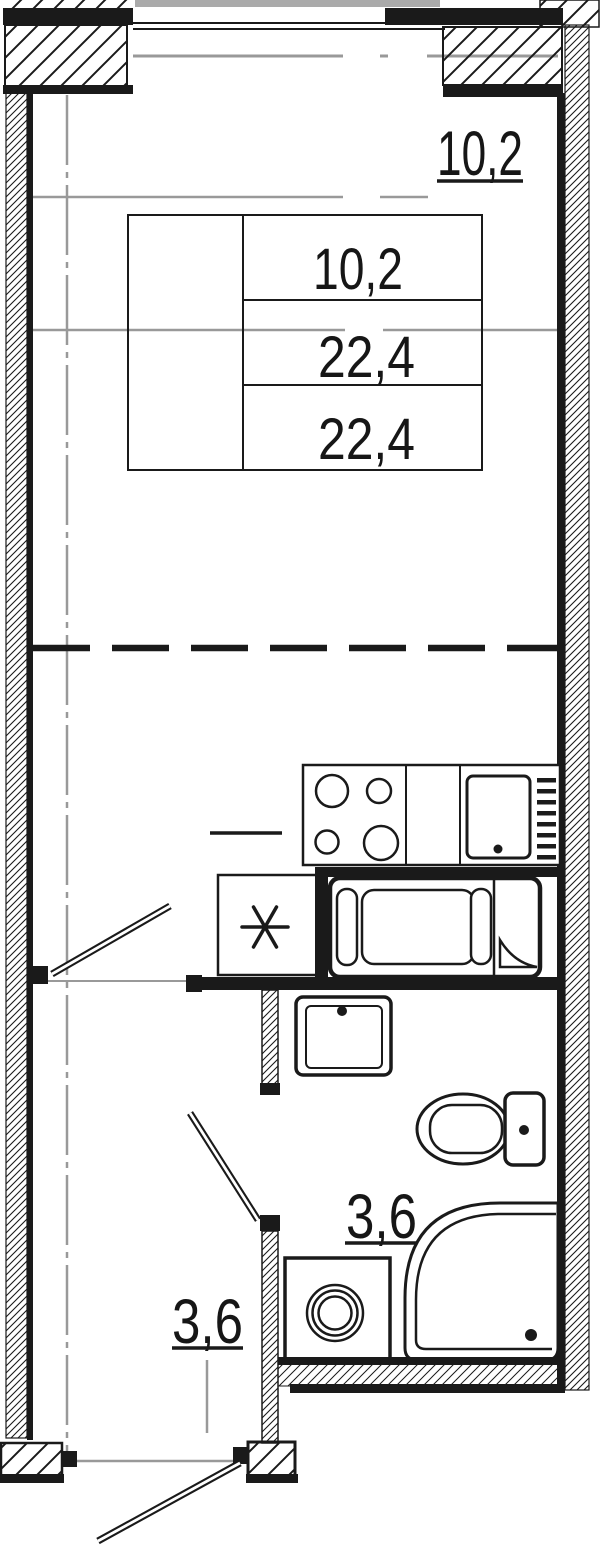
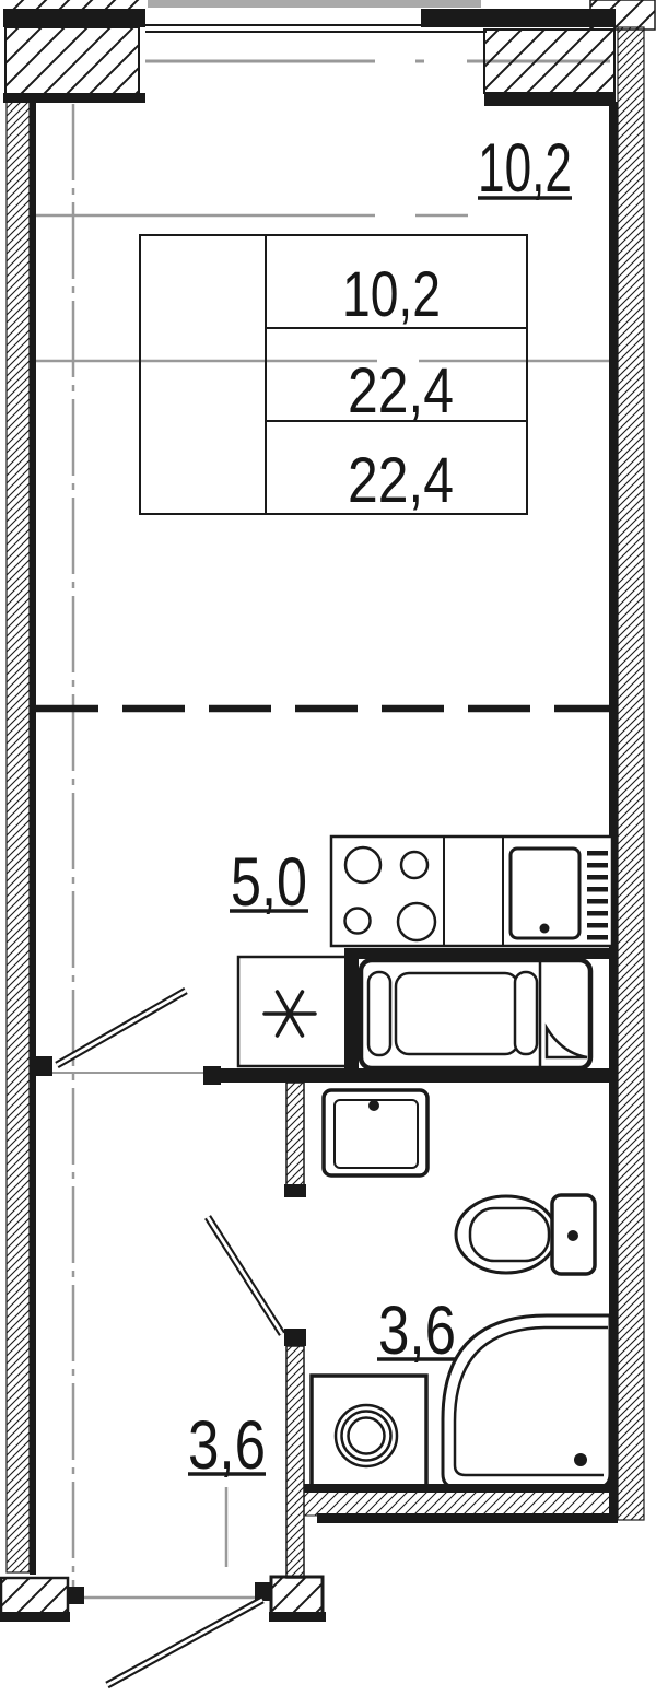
  10,2
  22,4
  22,4
  10,2
+ 5,0
  3,6
  3,6
